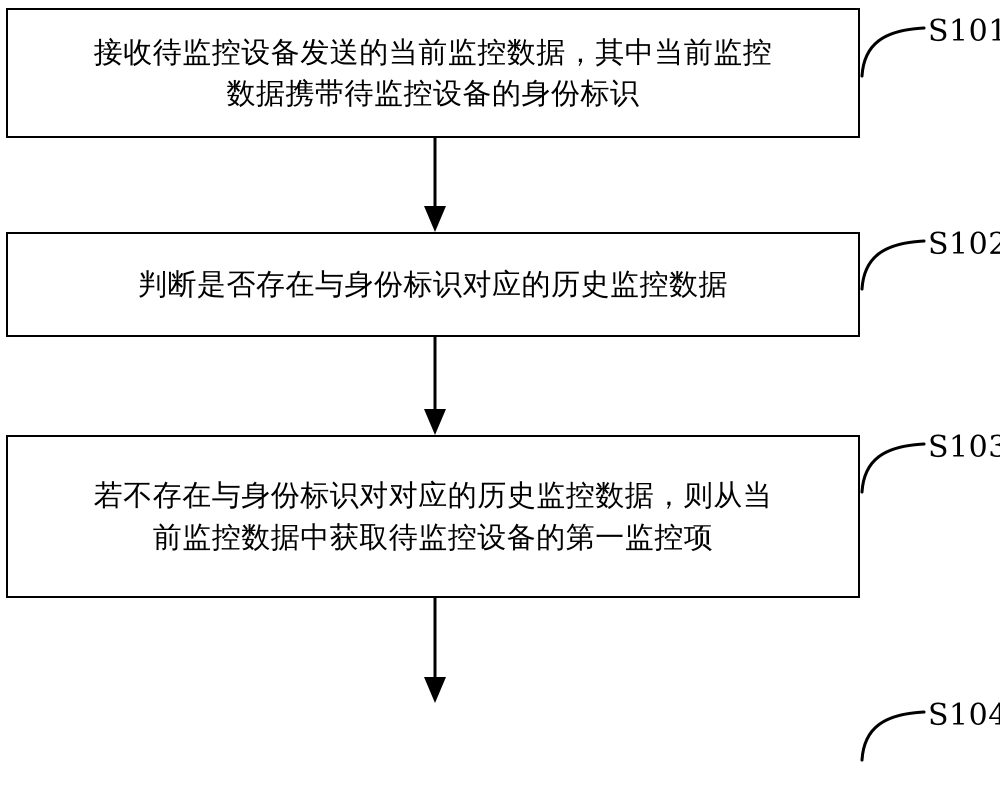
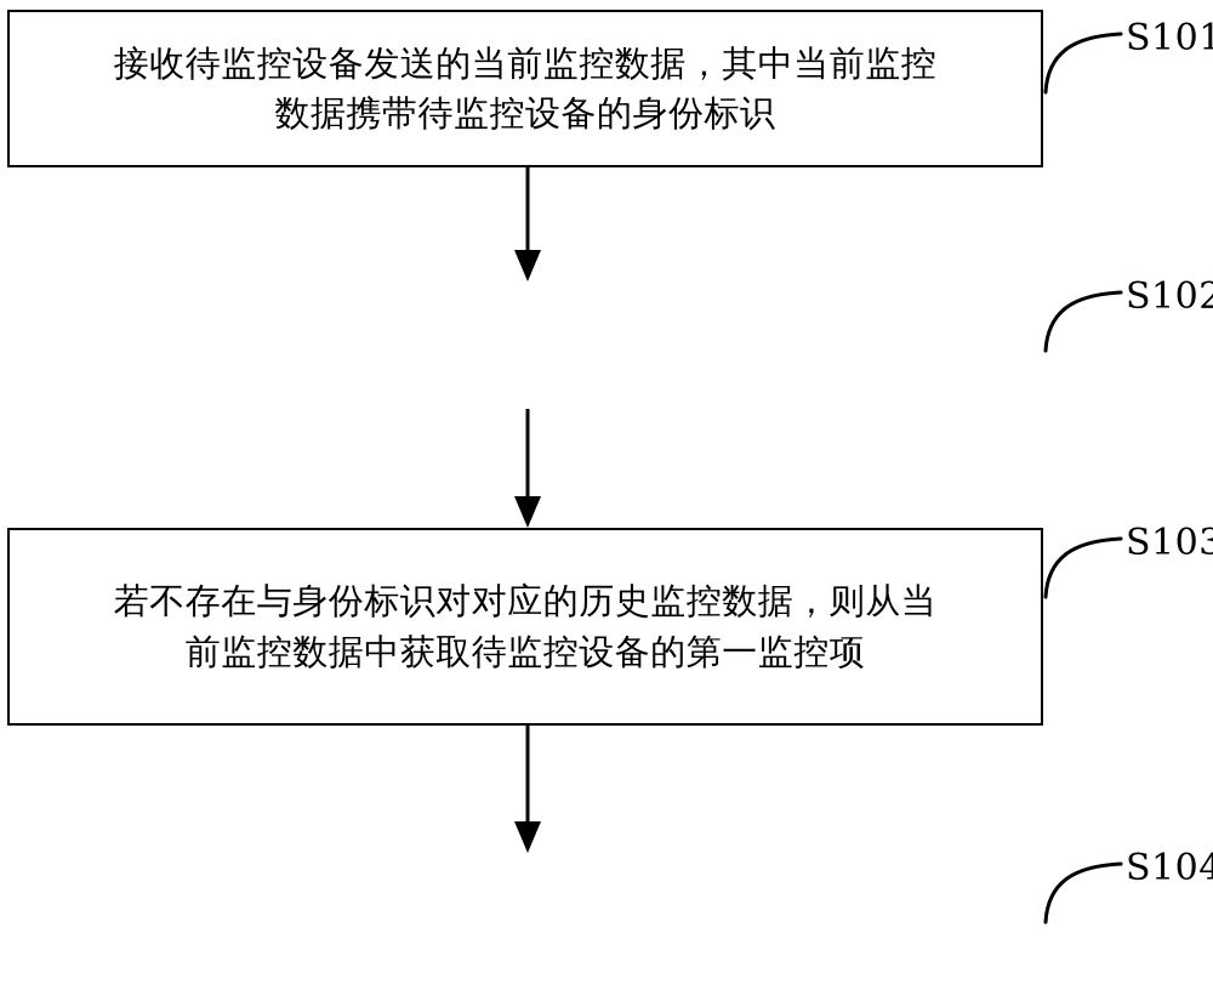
  接收待监控设备发送的当前监控数据，其中当前监控
  数据携带待监控设备的身份标识
- 判断是否存在与身份标识对应的历史监控数据
  若不存在与身份标识对对应的历史监控数据，则从当
  前监控数据中获取待监控设备的第一监控项
  S101
  S102
  S103
  S104
